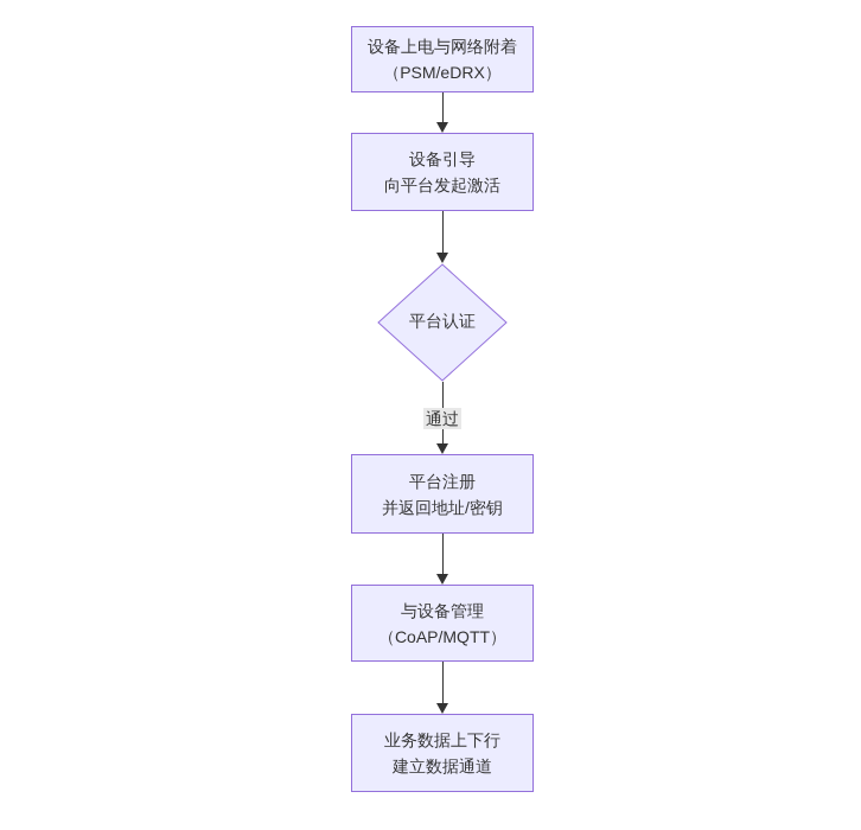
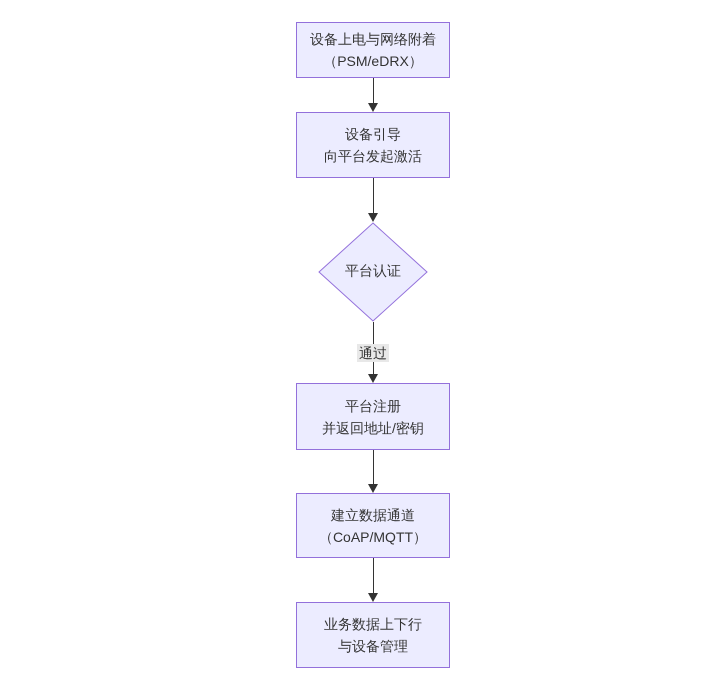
  设备上电与网络附着
  （PSM/eDRX）
  设备引导
  向平台发起激活
  平台认证
  通过
  平台注册
  并返回地址/密钥
- 与设备管理
+ 建立数据通道
  （CoAP/MQTT）
  业务数据上下行
- 建立数据通道
+ 与设备管理
